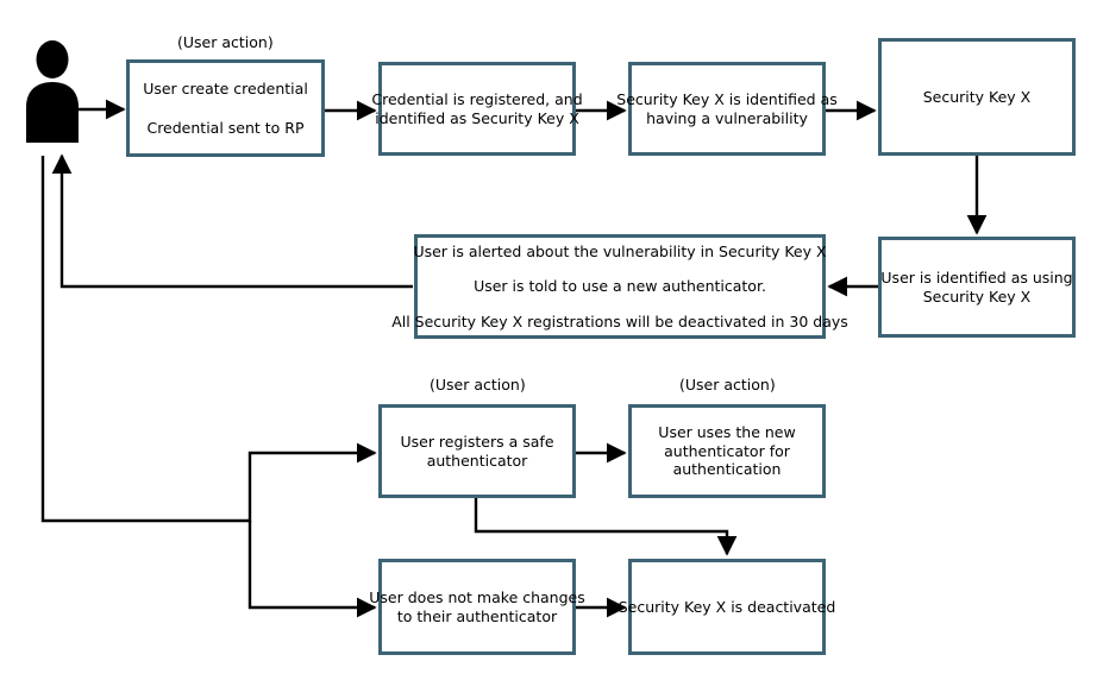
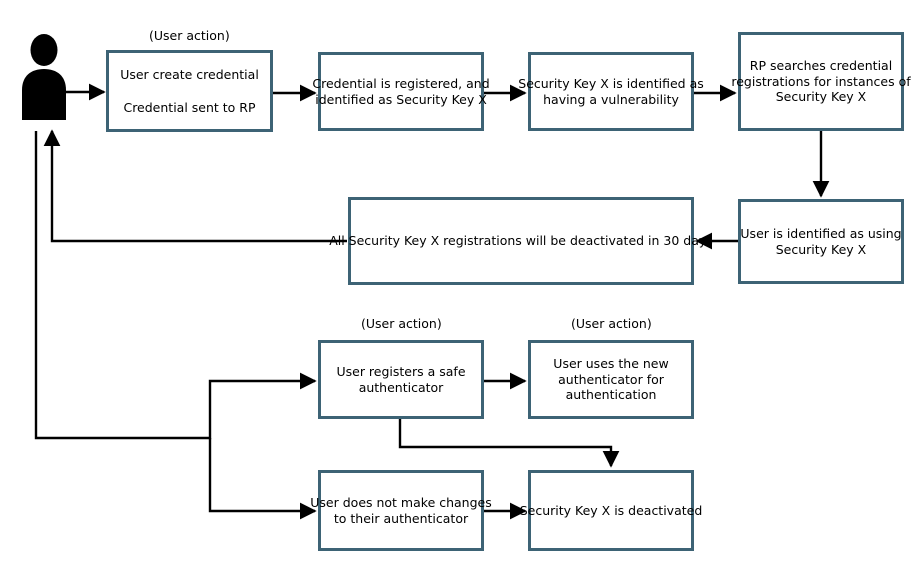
  (User action)
  (User action)
  (User action)
  User create credential
  Credential sent to RP
  Credential is registered, and
  identified as Security Key X
  Security Key X is identified as
  having a vulnerability
+ RP searches credential
+ registrations for instances of
  Security Key X
  User is identified as using
  Security Key X
- User is alerted about the vulnerability in Security Key X
- User is told to use a new authenticator.
  All Security Key X registrations will be deactivated in 30 days
  User registers a safe
  authenticator
  User uses the new
  authenticator for
  authentication
  User does not make changes
  to their authenticator
  Security Key X is deactivated
